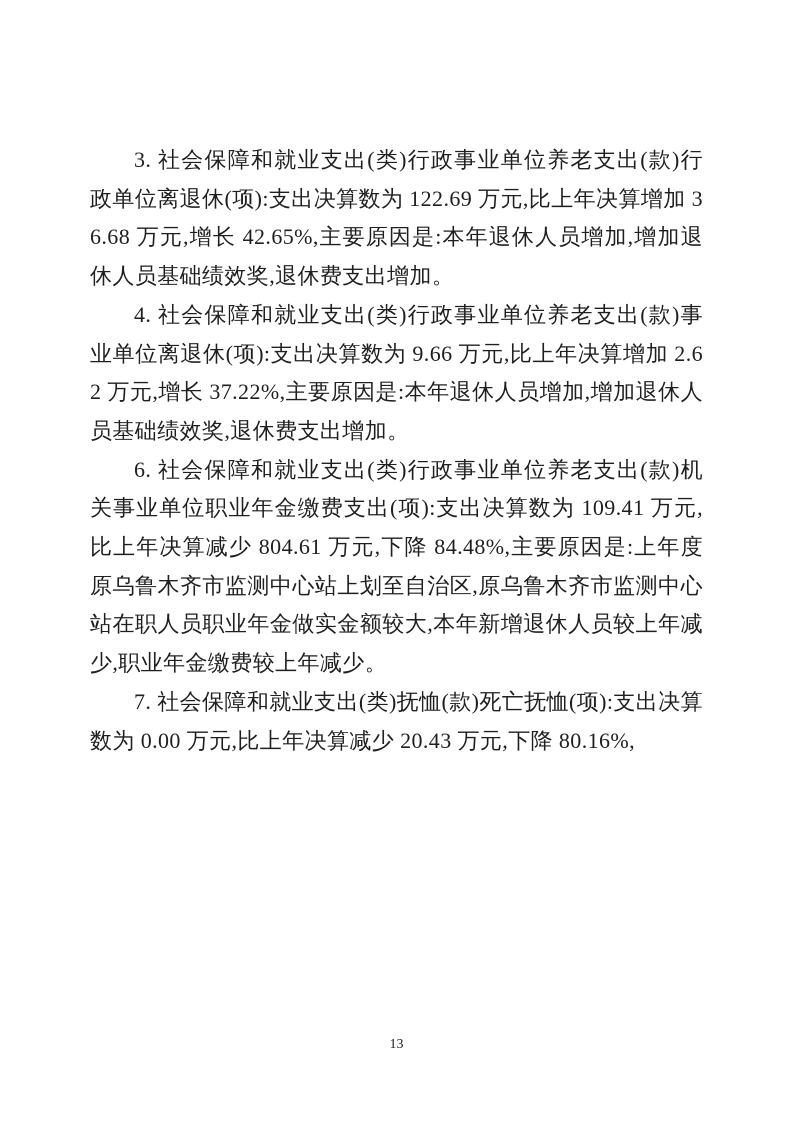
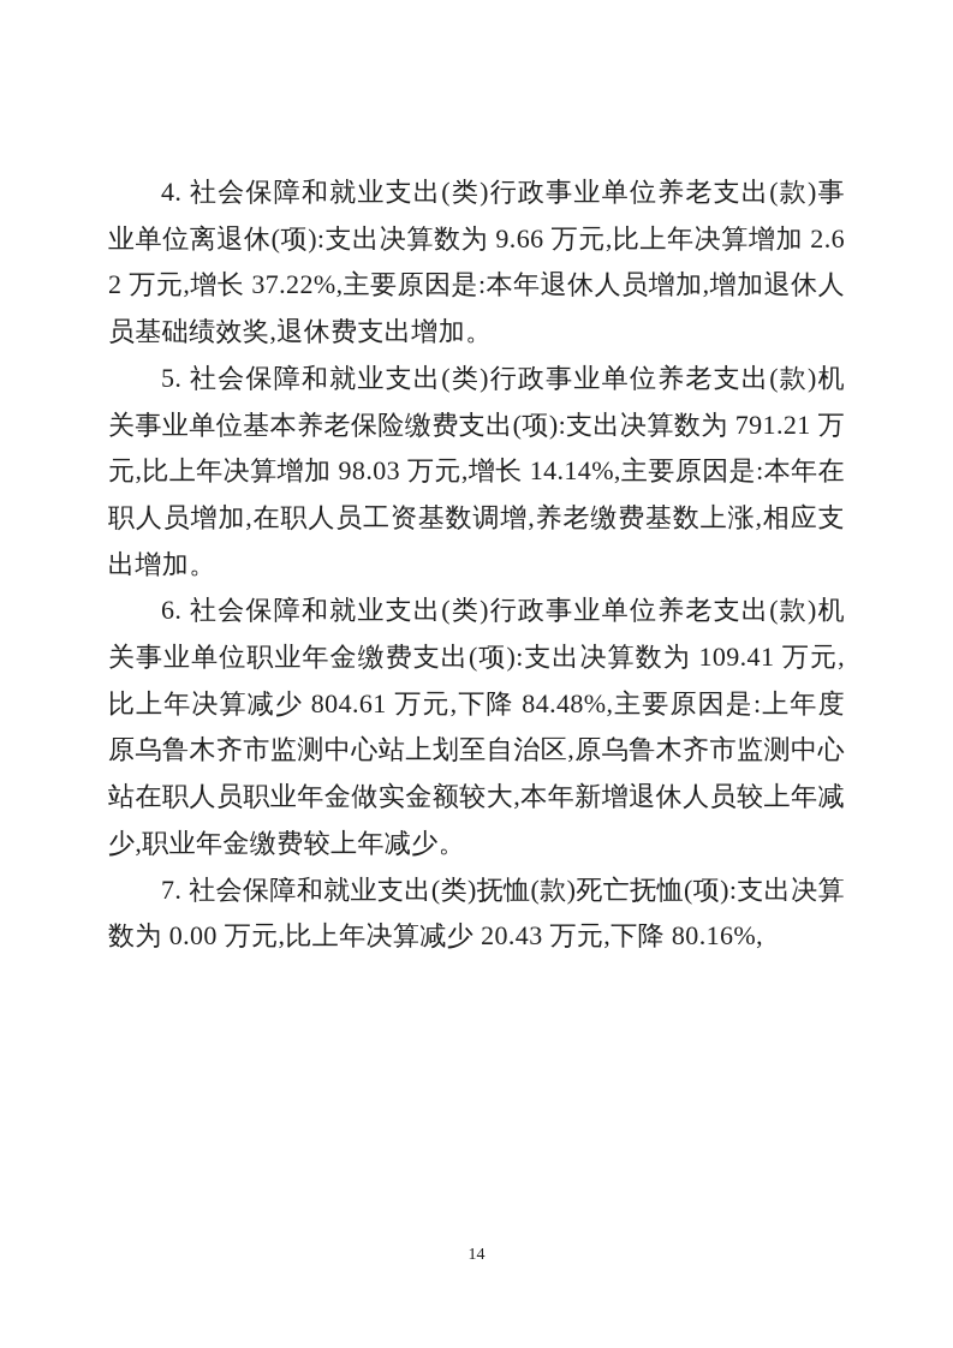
- 3. 社会保障和就业支出(类)行政事业单位养老支出(款)行政单位离退休(项):支出决算数为 122.69 万元,比上年决算增加 36.68 万元,增长 42.65%,主要原因是:本年退休人员增加,增加退休人员基础绩效奖,退休费支出增加。
  4. 社会保障和就业支出(类)行政事业单位养老支出(款)事业单位离退休(项):支出决算数为 9.66 万元,比上年决算增加 2.62 万元,增长 37.22%,主要原因是:本年退休人员增加,增加退休人员基础绩效奖,退休费支出增加。
+ 5. 社会保障和就业支出(类)行政事业单位养老支出(款)机关事业单位基本养老保险缴费支出(项):支出决算数为 791.21 万元,比上年决算增加 98.03 万元,增长 14.14%,主要原因是:本年在职人员增加,在职人员工资基数调增,养老缴费基数上涨,相应支出增加。
  6. 社会保障和就业支出(类)行政事业单位养老支出(款)机关事业单位职业年金缴费支出(项):支出决算数为 109.41 万元,比上年决算减少 804.61 万元,下降 84.48%,主要原因是:上年度原乌鲁木齐市监测中心站上划至自治区,原乌鲁木齐市监测中心站在职人员职业年金做实金额较大,本年新增退休人员较上年减少,职业年金缴费较上年减少。
  7. 社会保障和就业支出(类)抚恤(款)死亡抚恤(项):支出决算数为 0.00 万元,比上年决算减少 20.43 万元,下降 80.16%,
- 13
+ 14
